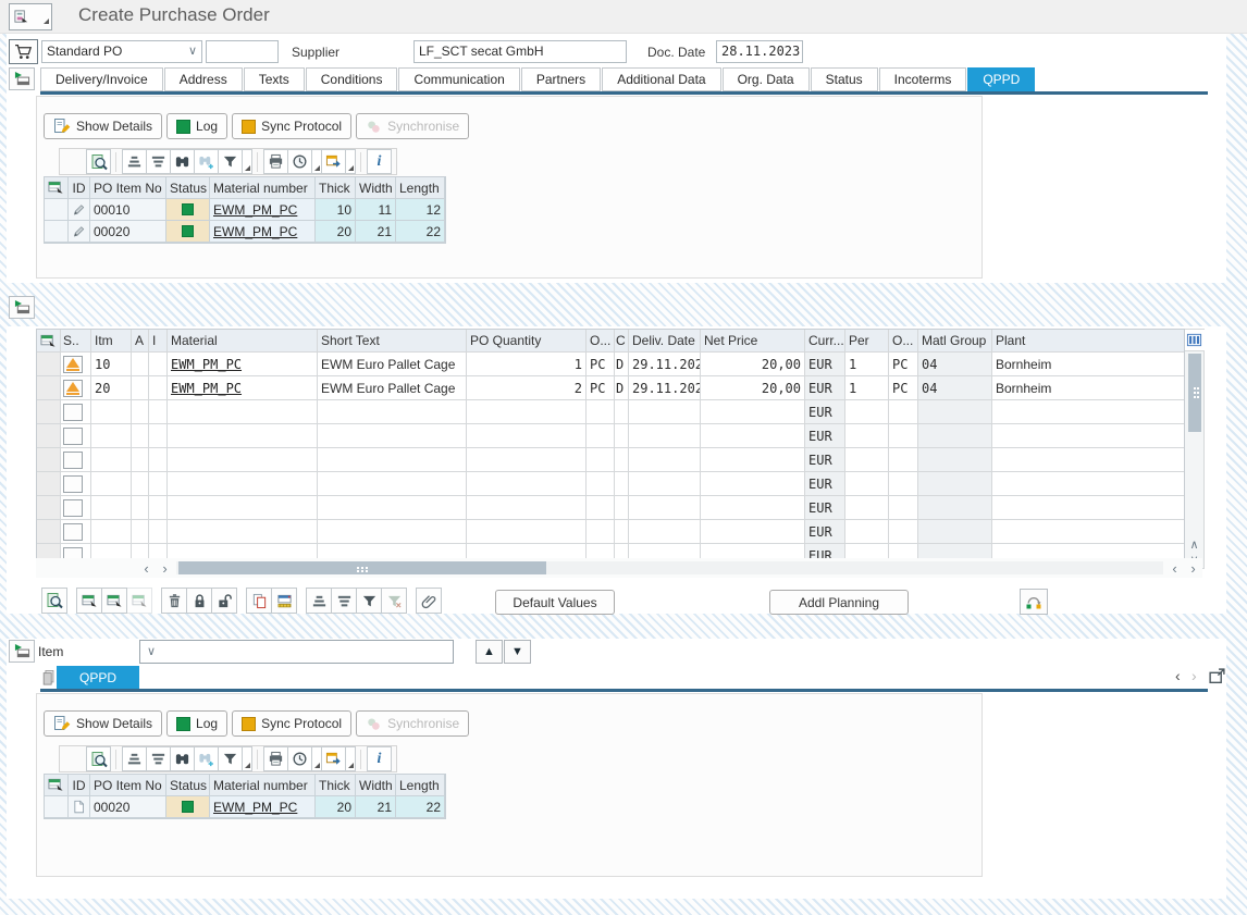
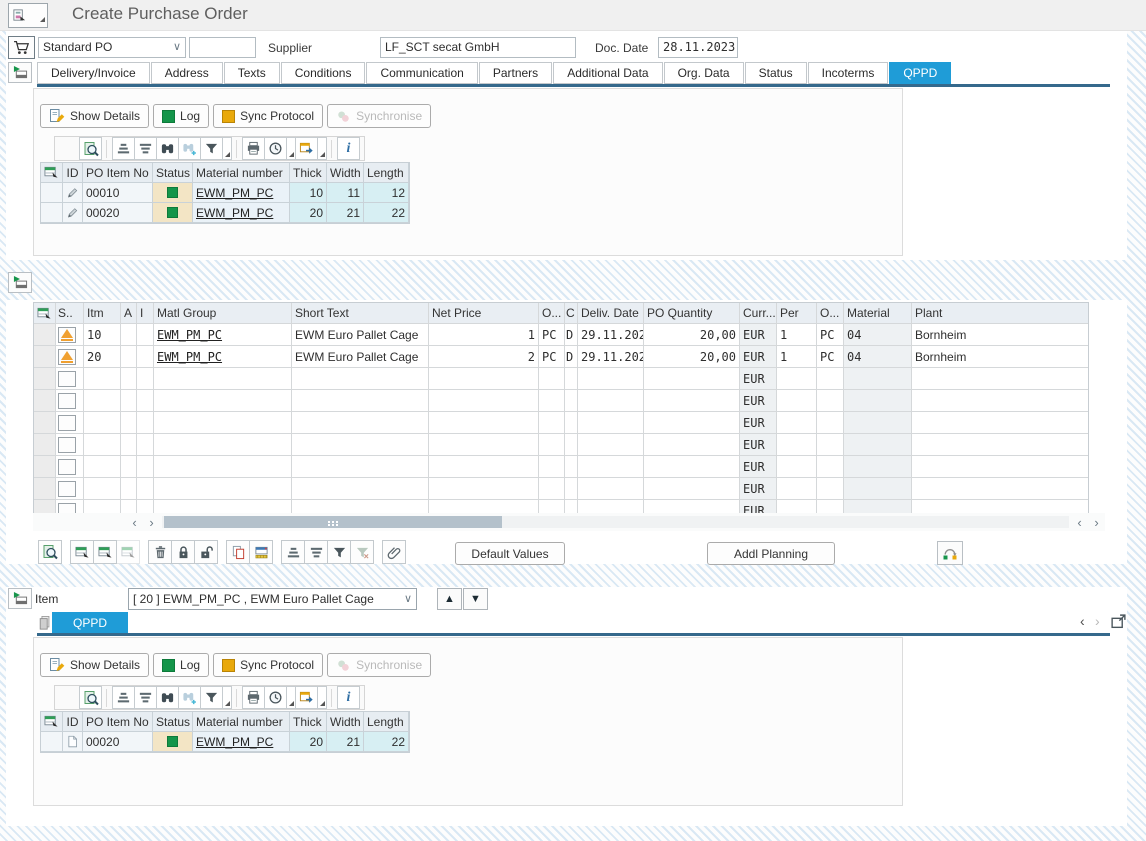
  Create Purchase Order
  Standard PO
  ∨
  Supplier
  LF_SCT secat GmbH
  Doc. Date
  28.11.2023
  Delivery/Invoice
  Address
  Texts
  Conditions
  Communication
  Partners
  Additional Data
  Org. Data
  Status
  Incoterms
  QPPD
  Show Details
  Log
  Sync Protocol
  Synchronise
  i
  ID
  PO Item No
  Status
  Material number
  Thick
  Width
  Length
  00010
  EWM_PM_PC
  10
  11
  12
  00020
  EWM_PM_PC
  20
  21
  22
  S..
  Itm
  A
  I
- Material
+ Matl Group
  Short Text
- PO Quantity
+ Net Price
  O...
  C
  Deliv. Date
- Net Price
+ PO Quantity
  Curr...
  Per
  O...
- Matl Group
+ Material
  Plant
  10
  EWM_PM_PC
  EWM Euro Pallet Cage
  1
  PC
  D
  29.11.202
  20,00
  EUR
  1
  PC
  04
  Bornheim
  20
  EWM_PM_PC
  EWM Euro Pallet Cage
  2
  PC
  D
  29.11.202
  20,00
  EUR
  1
  PC
  04
  Bornheim
  EUR
  EUR
  EUR
  EUR
  EUR
  EUR
  EUR
- ∧
  ‹
  ›
  ‹
  ›
  Default Values
  Addl Planning
  Item
+ [ 20 ] EWM_PM_PC , EWM Euro Pallet Cage
  ∨
  ▲
  ▼
  QPPD
  ‹
  ›
  Show Details
  Log
  Sync Protocol
  Synchronise
  i
  ID
  PO Item No
  Status
  Material number
  Thick
  Width
  Length
  00020
  EWM_PM_PC
  20
  21
  22
